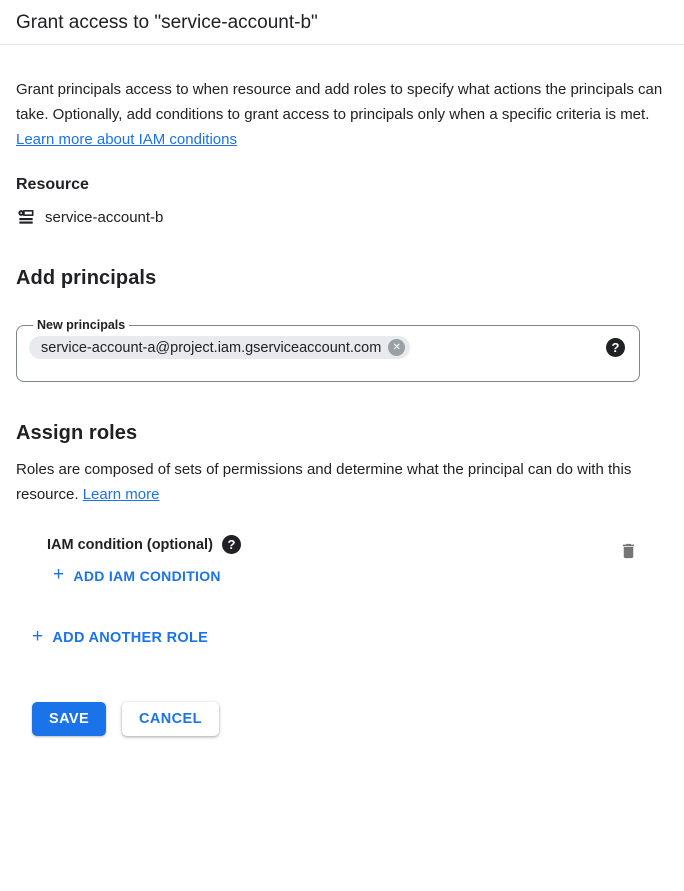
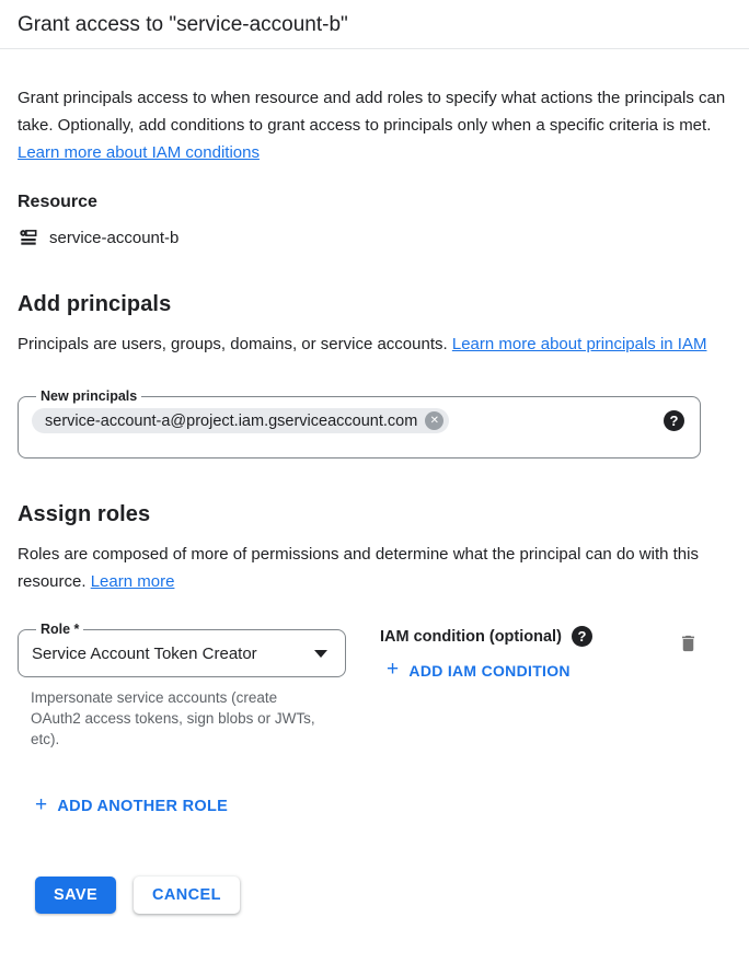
  Grant access to "service-account-b"
  Grant principals access to when resource and add roles to specify what actions the principals can take. Optionally, add conditions to grant access to principals only when a specific criteria is met. Learn more about IAM conditions
  Resource
  service-account-b
  Add principals
+ Principals are users, groups, domains, or service accounts. Learn more about principals in IAM
  New principals
  service-account-a@project.iam.gserviceaccount.com
  ✕
  ?
  Assign roles
- Roles are composed of sets of permissions and determine what the principal can do with this resource. Learn more
+ Roles are composed of more of permissions and determine what the principal can do with this resource. Learn more
+ Role *
+ Service Account Token Creator
+ Impersonate service accounts (create OAuth2 access tokens, sign blobs or JWTs, etc).
  IAM condition (optional)
  ?
  +
  ADD IAM CONDITION
  +
  ADD ANOTHER ROLE
  SAVE
  CANCEL
